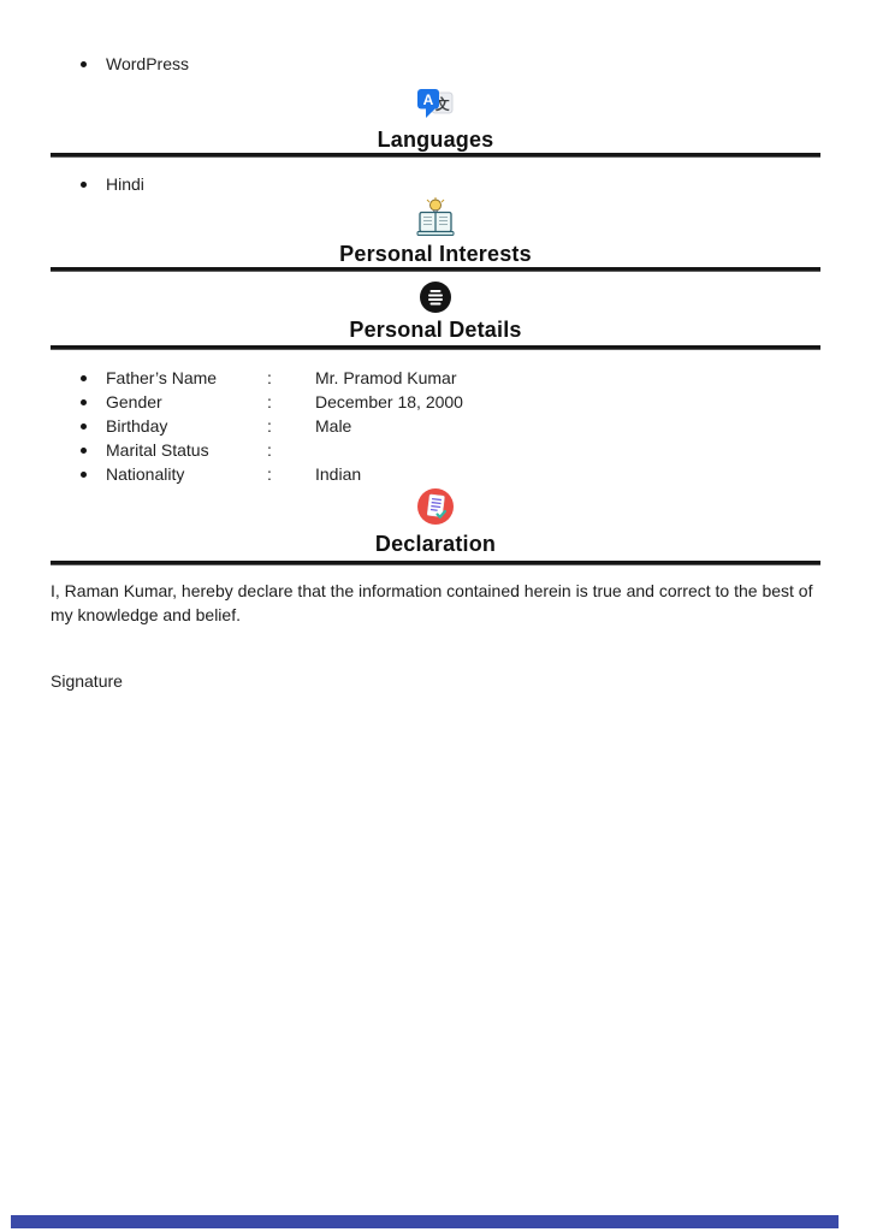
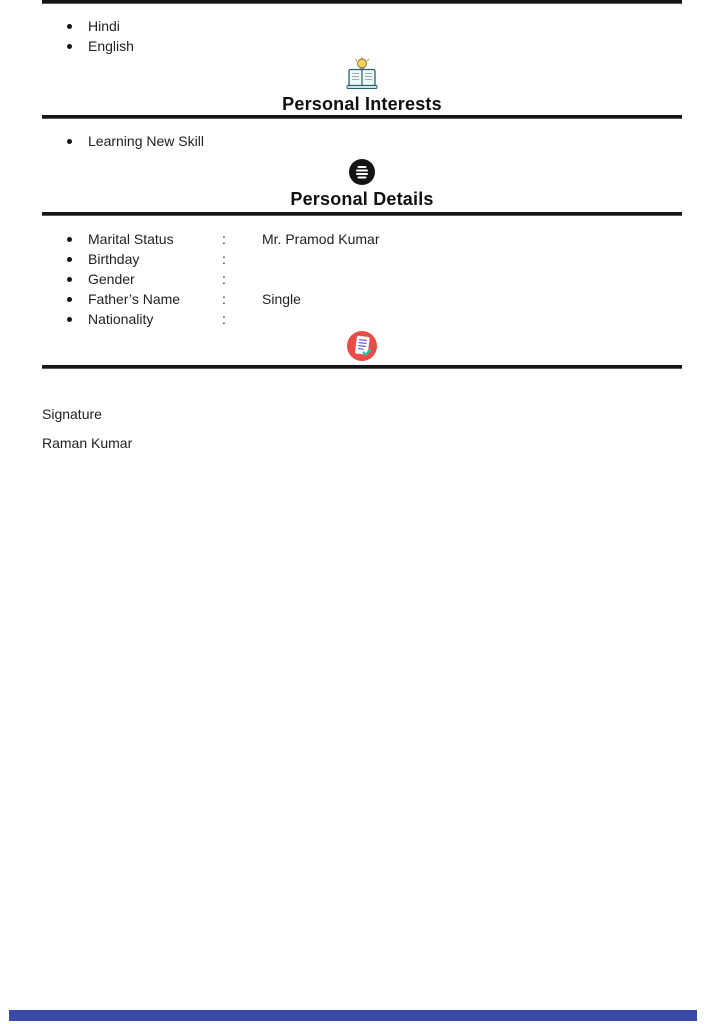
- WordPress
- 文
- A
- Languages
  Hindi
+ English
  Personal Interests
+ Learning New Skill
  Personal Details
- Father’s Name
+ Marital Status
  :
  Mr. Pramod Kumar
- Gender
+ Birthday
  :
- December 18, 2000
- Birthday
+ Gender
  :
- Male
- Marital Status
+ Father’s Name
  :
+ Single
  Nationality
  :
- Indian
- Declaration
- I, Raman Kumar, hereby declare that the information contained herein is true and correct to the best of my knowledge and belief.
  Signature
+ Raman Kumar
